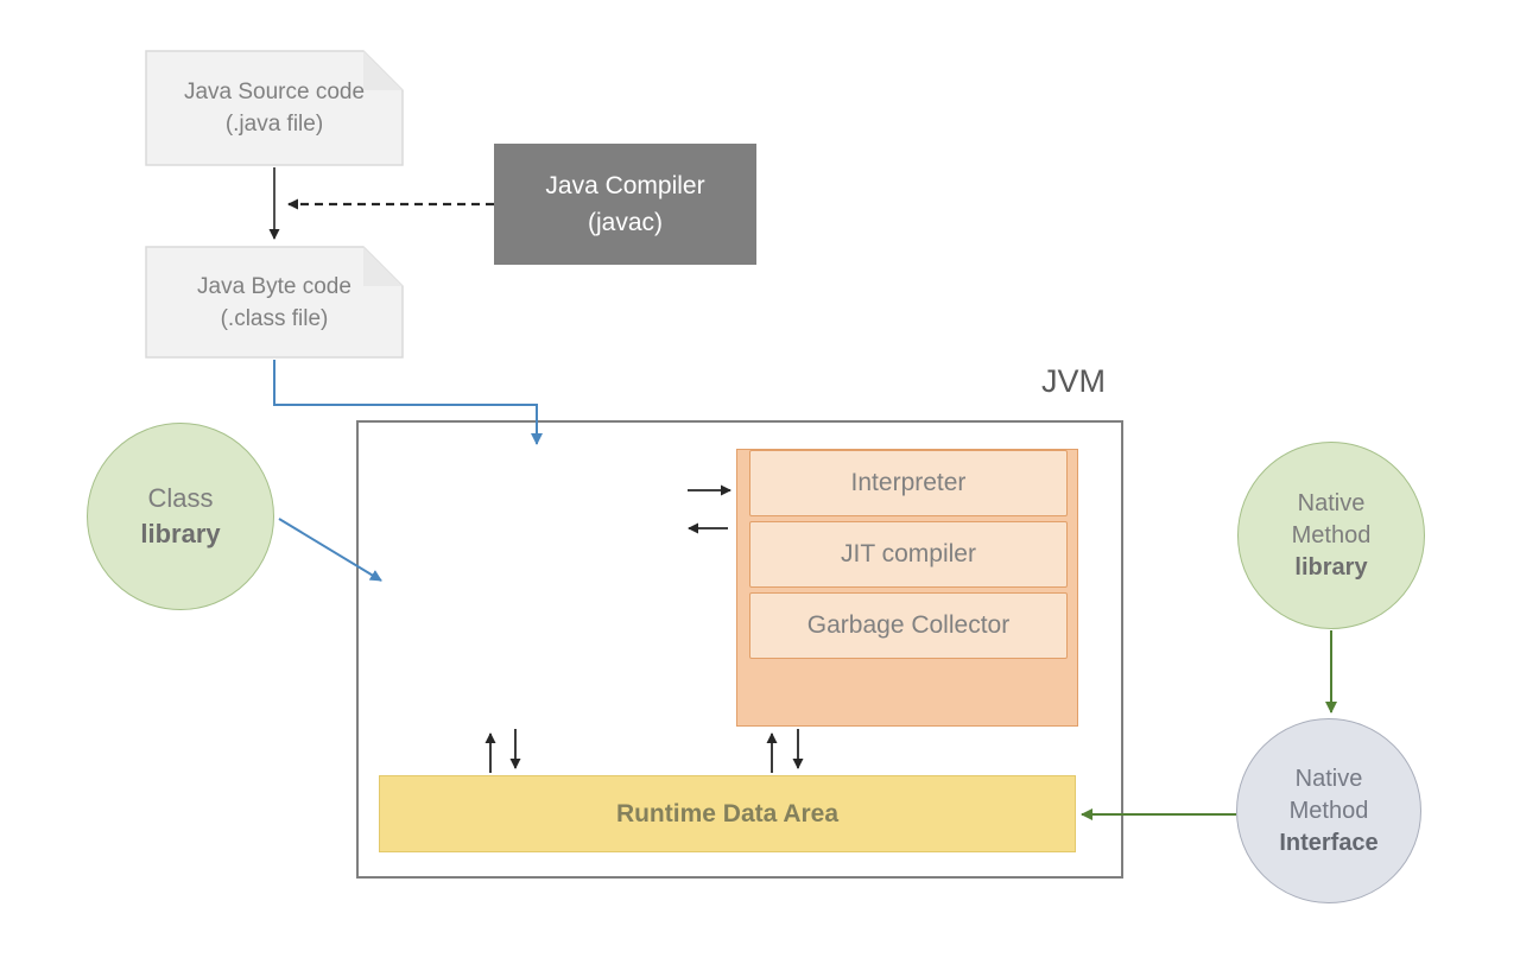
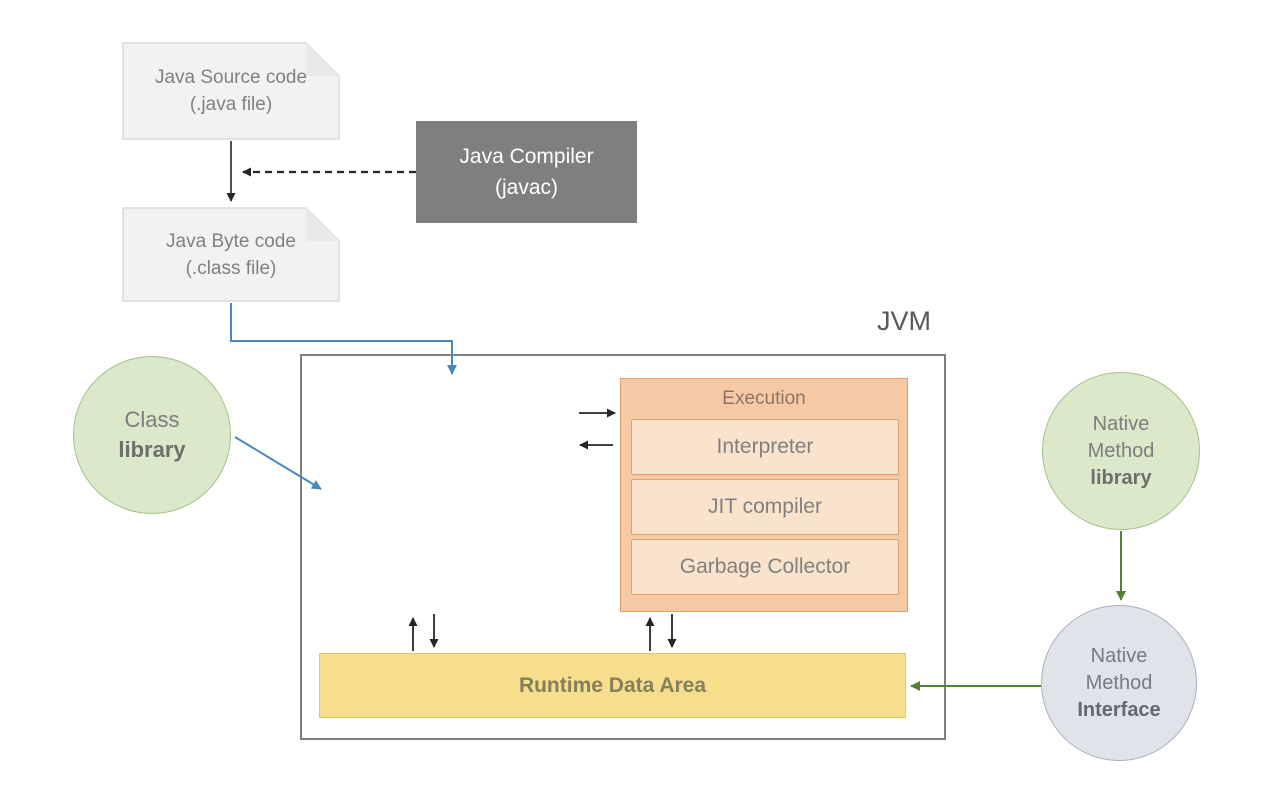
  Java Source code
  (.java file)
  Java Compiler
  (javac)
  Java Byte code
  (.class file)
  JVM
+ Execution
  Interpreter
  JIT compiler
  Garbage Collector
  Runtime Data Area
  Class
  library
  Native
  Method
  library
  Native
  Method
  Interface
